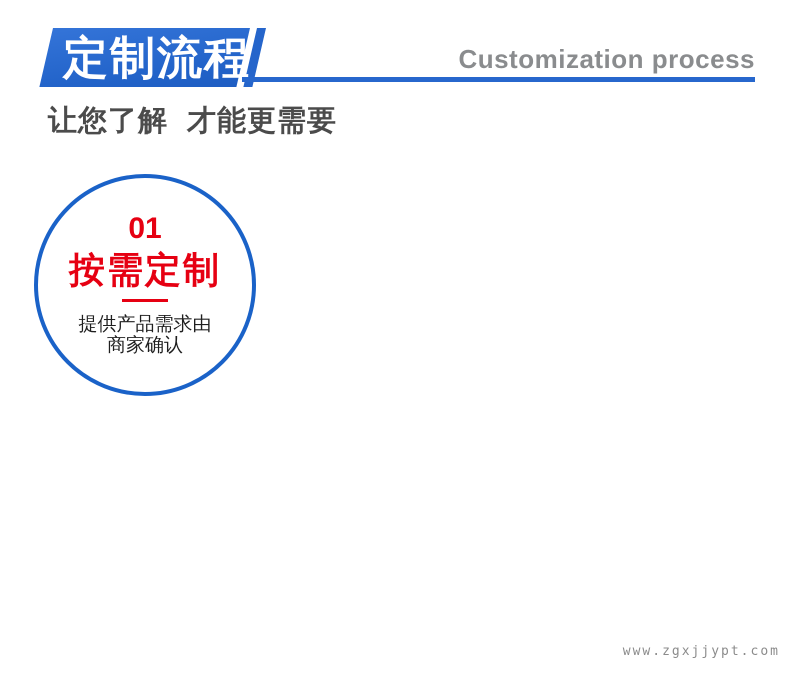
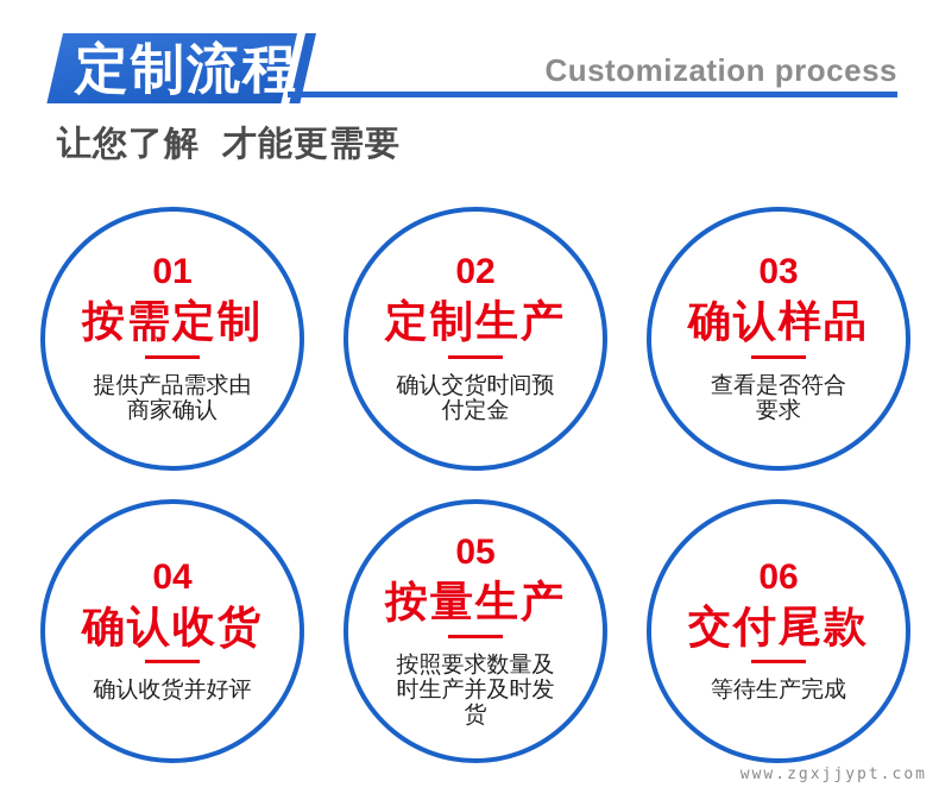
  定制流程
  Customization process
  让您了解 才能更需要
  01
  按需定制
  提供产品需求由
  商家确认
+ 02
+ 定制生产
+ 确认交货时间预
+ 付定金
+ 03
+ 确认样品
+ 查看是否符合
+ 要求
+ 04
+ 确认收货
+ 确认收货并好评
+ 05
+ 按量生产
+ 按照要求数量及
+ 时生产并及时发
+ 货
+ 06
+ 交付尾款
+ 等待生产完成
  www.zgxjjypt.com
